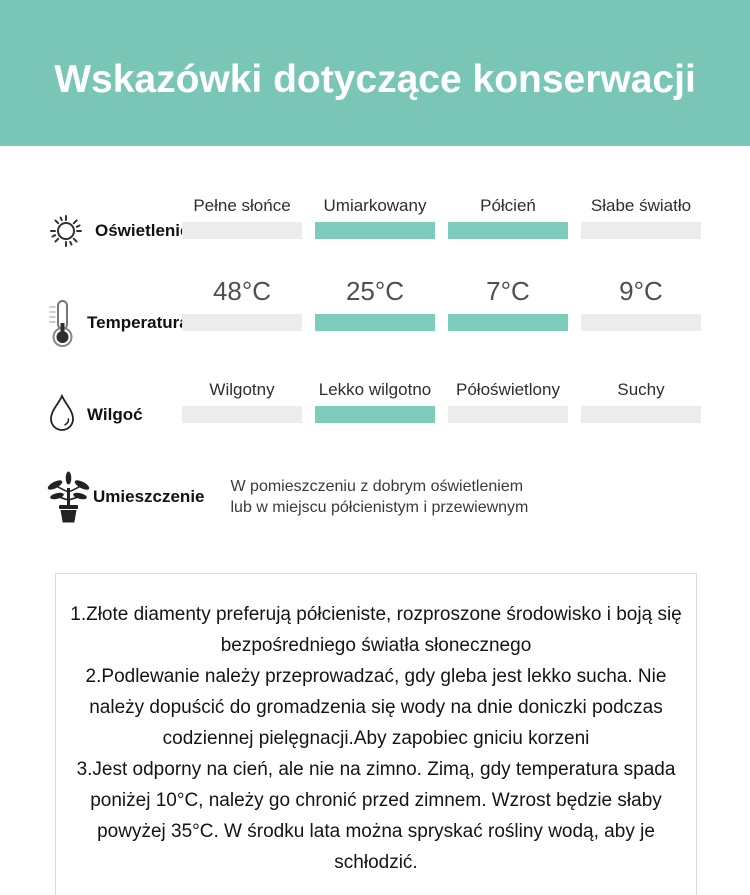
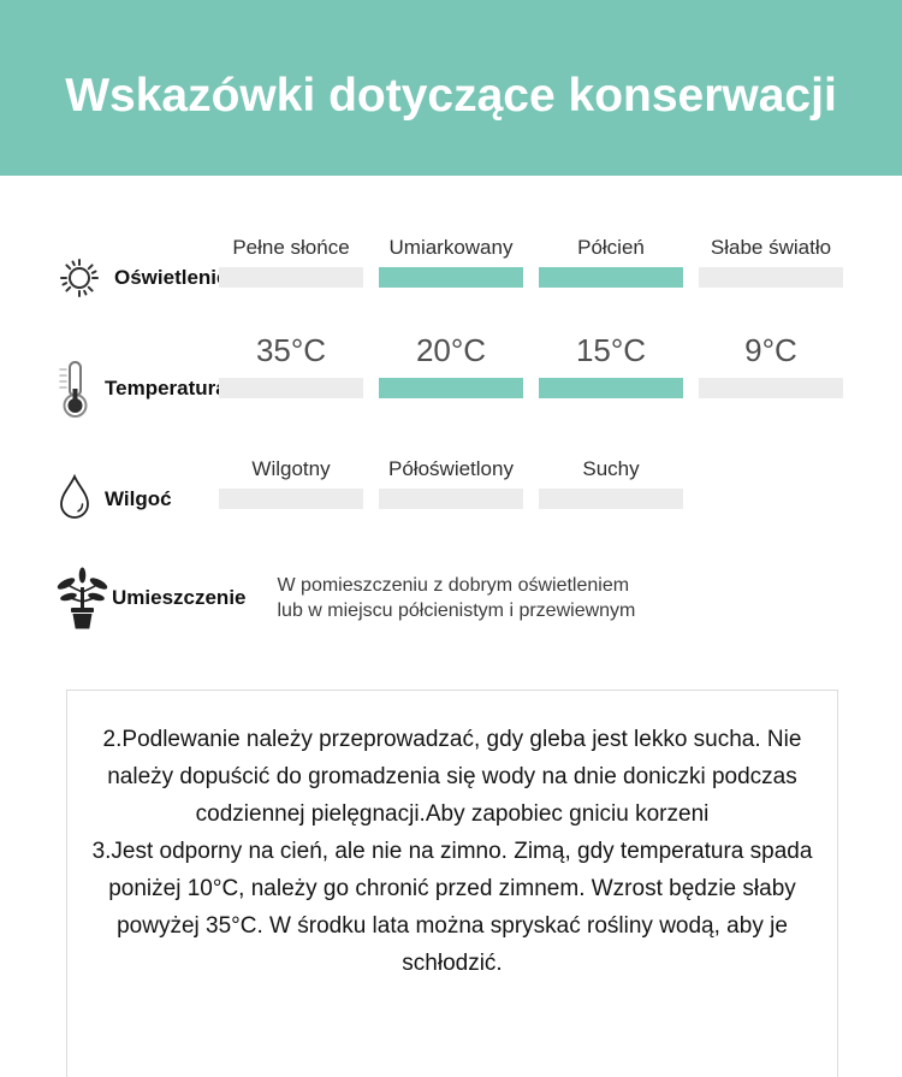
  Wskazówki dotyczące konserwacji
  Oświetleni
  Pełne słońce
  Umiarkowany
  Półcień
  Słabe światło
  Temperatur
- 48°C
+ 35°C
- 25°C
+ 20°C
- 7°C
+ 15°C
  9°C
  Wilgoć
  Wilgotny
- Lekko wilgotno
  Półoświetlony
  Suchy
  Umieszczenie
  W pomieszczeniu z dobrym oświetleniem
  lub w miejscu półcienistym i przewiewnym
- 1.Złote diamenty preferują półcieniste, rozproszone środowisko i boją się bezpośredniego światła słonecznego
  2.Podlewanie należy przeprowadzać, gdy gleba jest lekko sucha. Nie należy dopuścić do gromadzenia się wody na dnie doniczki podczas codziennej pielęgnacji.Aby zapobiec gniciu korzeni
  3.Jest odporny na cień, ale nie na zimno. Zimą, gdy temperatura spada poniżej 10°C, należy go chronić przed zimnem. Wzrost będzie słaby powyżej 35°C. W środku lata można spryskać rośliny wodą, aby je schłodzić.
